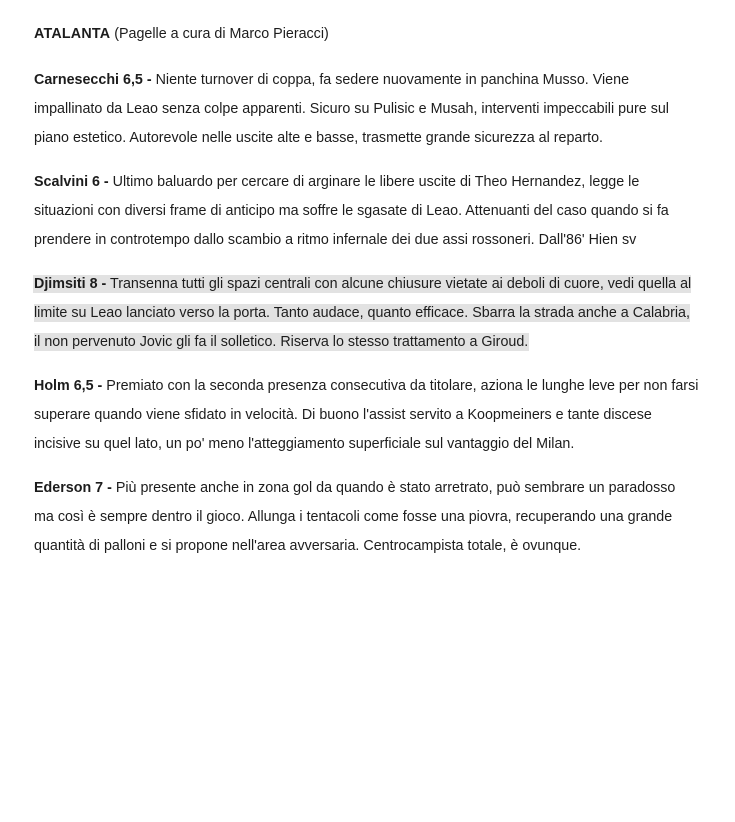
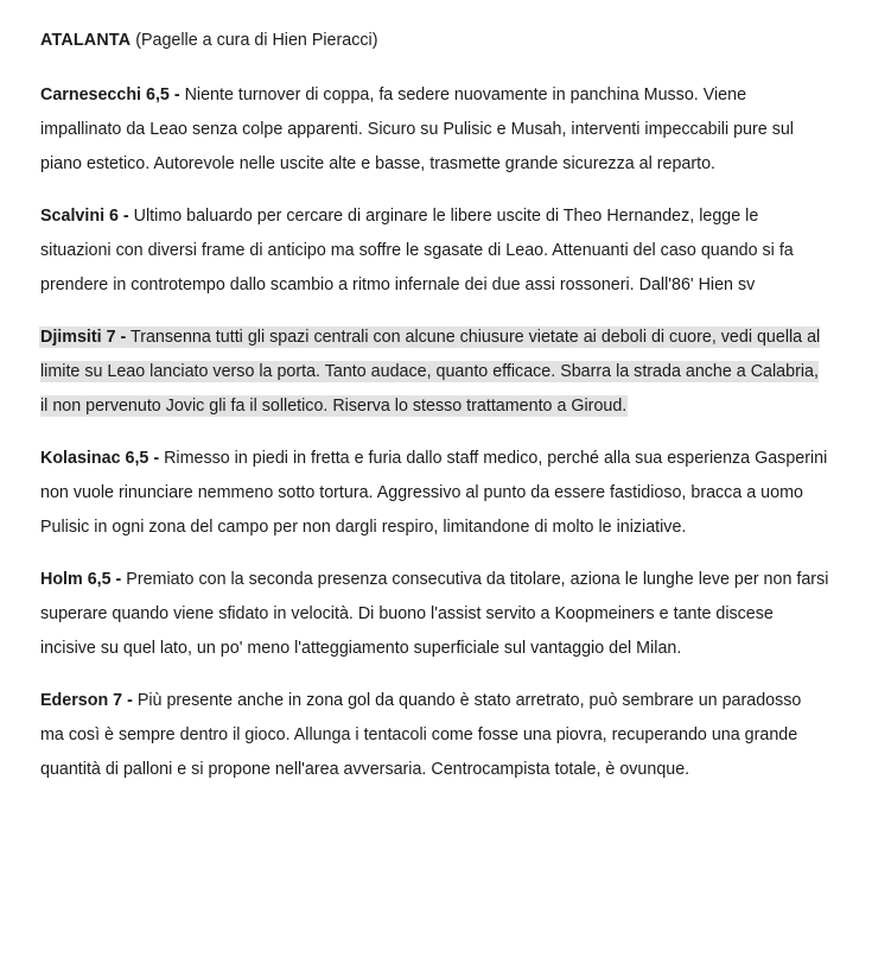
- ATALANTA (Pagelle a cura di Marco Pieracci)
+ ATALANTA (Pagelle a cura di Hien Pieracci)
  Carnesecchi 6,5 - Niente turnover di coppa, fa sedere nuovamente in panchina Musso. Viene impallinato da Leao senza colpe apparenti. Sicuro su Pulisic e Musah, interventi impeccabili pure sul piano estetico. Autorevole nelle uscite alte e basse, trasmette grande sicurezza al reparto.
  Scalvini 6 - Ultimo baluardo per cercare di arginare le libere uscite di Theo Hernandez, legge le situazioni con diversi frame di anticipo ma soffre le sgasate di Leao. Attenuanti del caso quando si fa prendere in controtempo dallo scambio a ritmo infernale dei due assi rossoneri. Dall'86' Hien sv
- Djimsiti 8 - Transenna tutti gli spazi centrali con alcune chiusure vietate ai deboli di cuore, vedi quella al limite su Leao lanciato verso la porta. Tanto audace, quanto efficace. Sbarra la strada anche a Calabria, il non pervenuto Jovic gli fa il solletico. Riserva lo stesso trattamento a Giroud.
+ Djimsiti 7 - Transenna tutti gli spazi centrali con alcune chiusure vietate ai deboli di cuore, vedi quella al limite su Leao lanciato verso la porta. Tanto audace, quanto efficace. Sbarra la strada anche a Calabria, il non pervenuto Jovic gli fa il solletico. Riserva lo stesso trattamento a Giroud.
+ Kolasinac 6,5 - Rimesso in piedi in fretta e furia dallo staff medico, perché alla sua esperienza Gasperini non vuole rinunciare nemmeno sotto tortura. Aggressivo al punto da essere fastidioso, bracca a uomo Pulisic in ogni zona del campo per non dargli respiro, limitandone di molto le iniziative.
  Holm 6,5 - Premiato con la seconda presenza consecutiva da titolare, aziona le lunghe leve per non farsi superare quando viene sfidato in velocità. Di buono l'assist servito a Koopmeiners e tante discese incisive su quel lato, un po' meno l'atteggiamento superficiale sul vantaggio del Milan.
  Ederson 7 - Più presente anche in zona gol da quando è stato arretrato, può sembrare un paradosso ma così è sempre dentro il gioco. Allunga i tentacoli come fosse una piovra, recuperando una grande quantità di palloni e si propone nell'area avversaria. Centrocampista totale, è ovunque.
